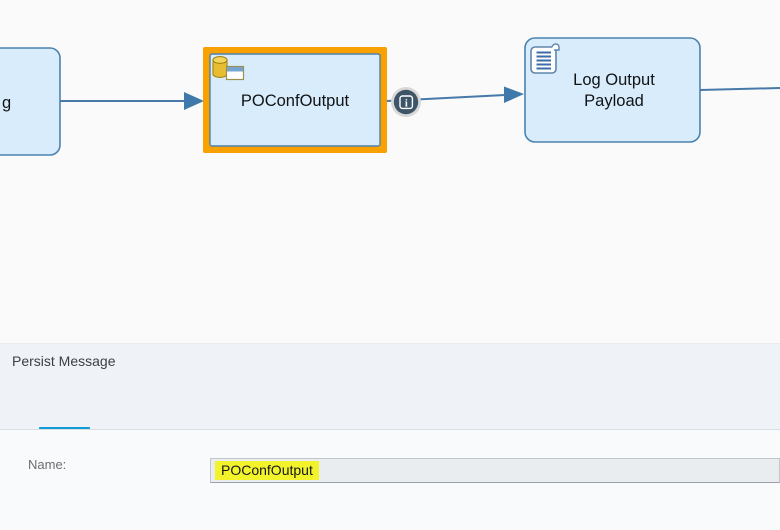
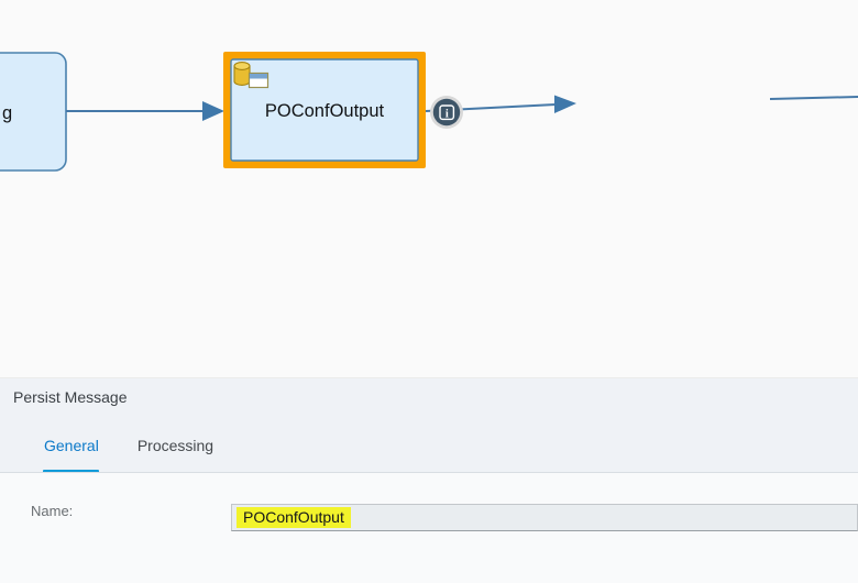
  g
  POConfOutput
  i
- Log Output
- Payload
  Persist Message
+ General
+ Processing
  Name:
  POConfOutput
